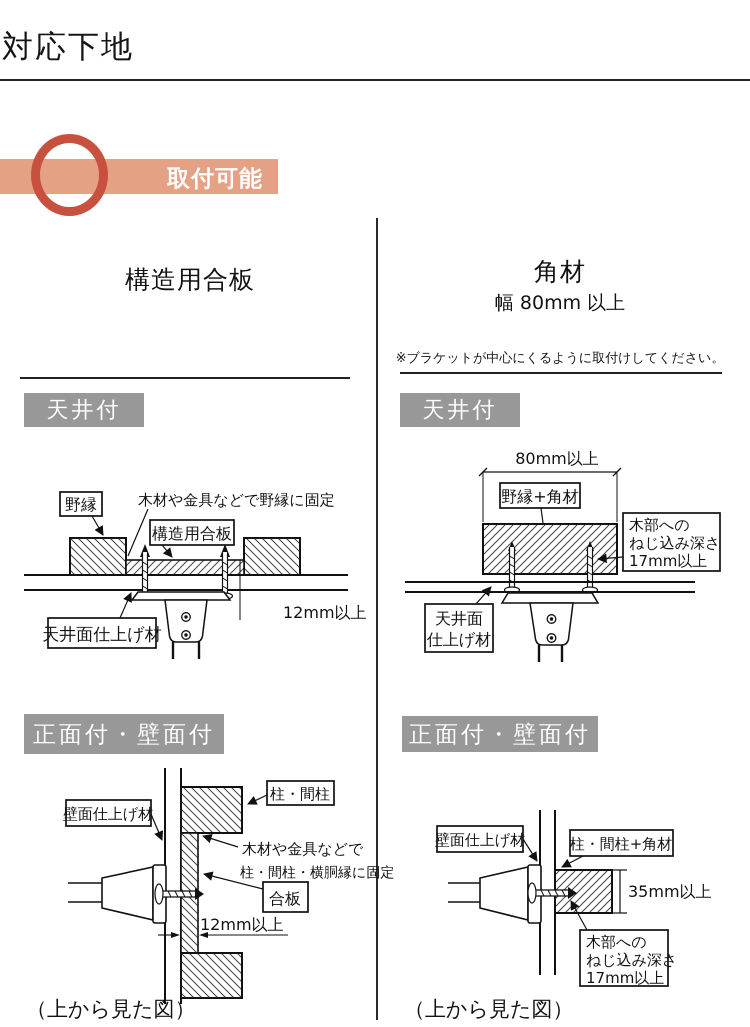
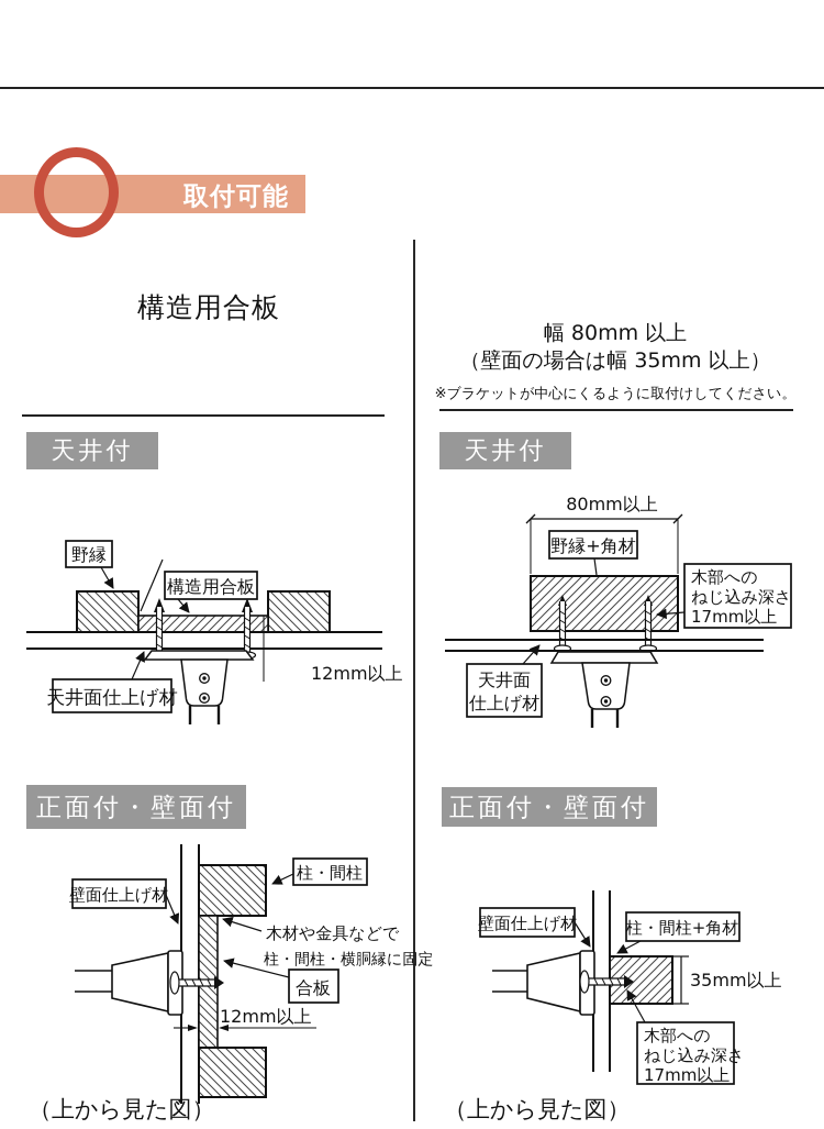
- 対応下地
  取付可能
  構造用合板
- 角材
  幅 80mm 以上
+ （壁面の場合は幅 35mm 以上）
  ※ブラケットが中心にくるように取付けしてください。
  天井付
  天井付
  正面付・壁面付
  正面付・壁面付
- 木材や金具などで野縁に固定
  野縁
  構造用合板
  天井面仕上げ材
  12mm以上
  80mm以上
  野縁+角材
  木部への
  ねじ込み深さ
  17mm以上
  天井面
  仕上げ材
  柱・間柱
  壁面仕上げ材
  木材や金具などで
  柱・間柱・横胴縁に固定
  合板
  12mm以上
  （上から見た図）
  壁面仕上げ材
  柱・間柱+角材
  35mm以上
  木部への
  ねじ込み深さ
  17mm以上
  （上から見た図）
